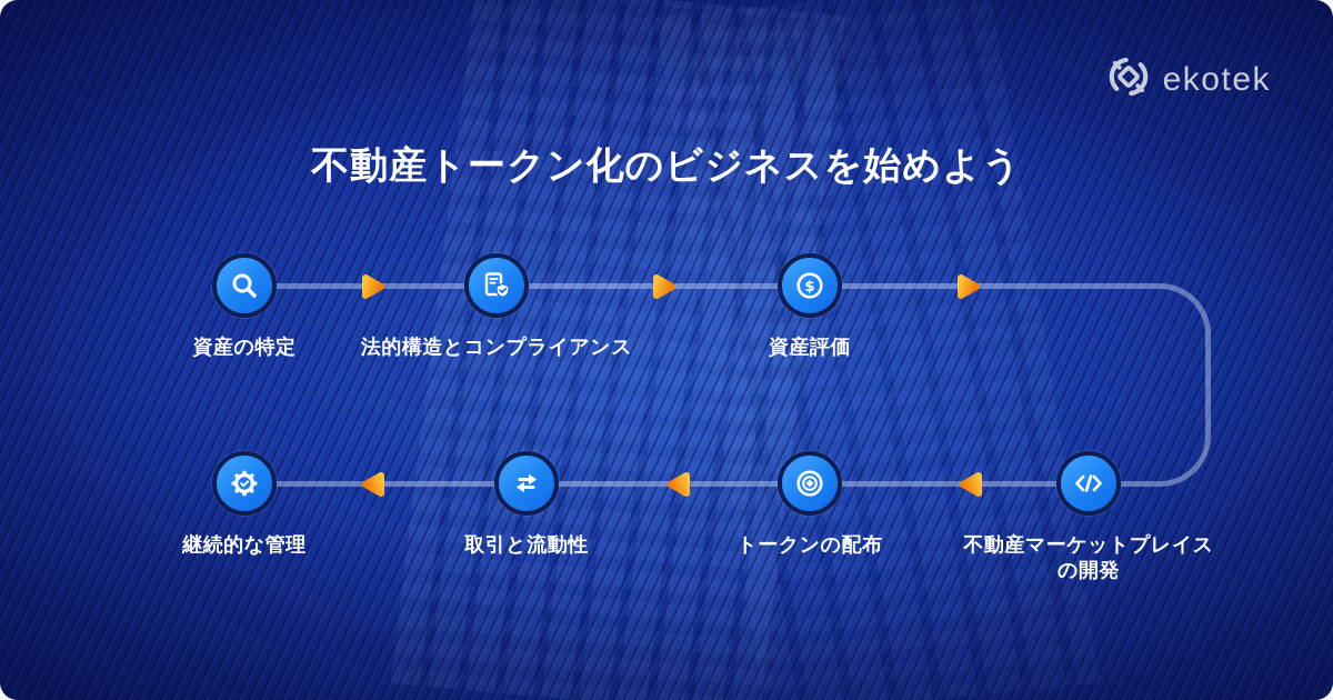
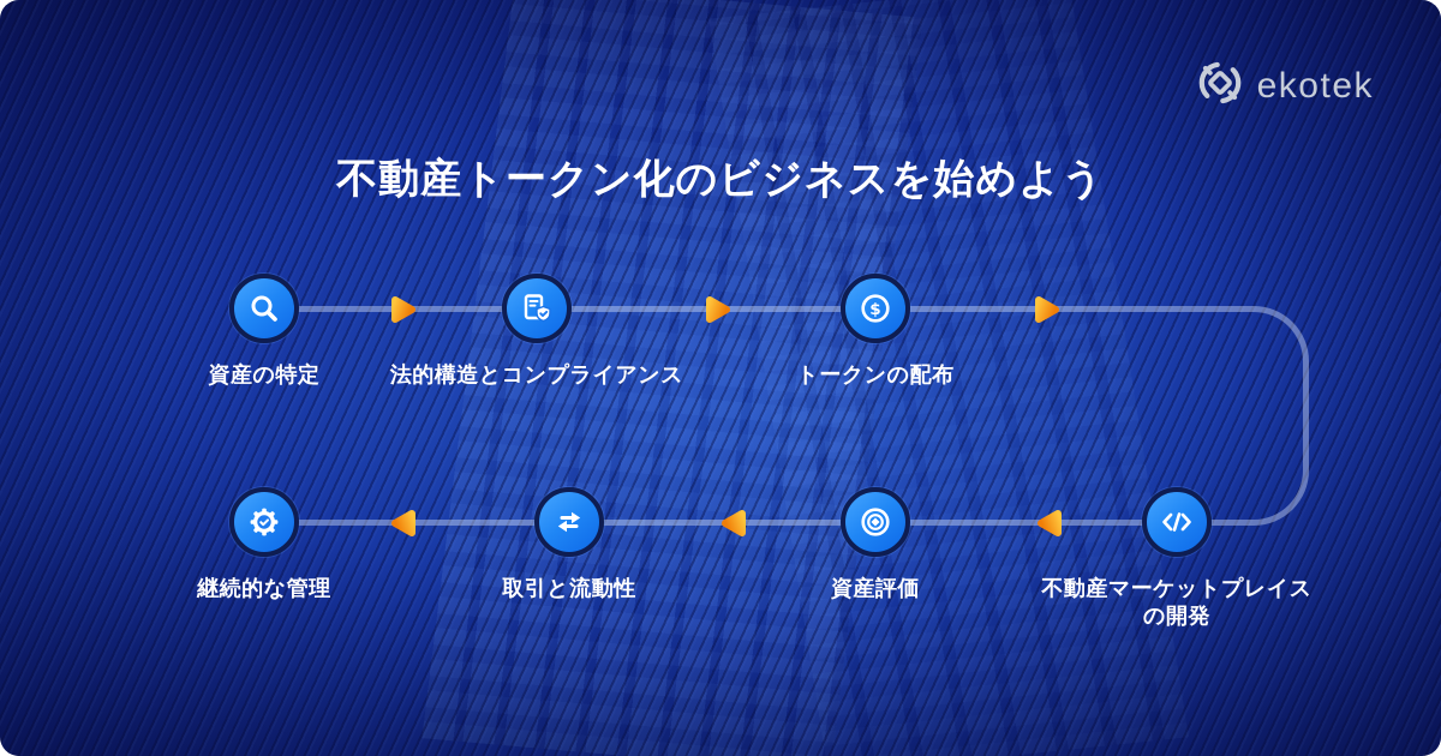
  ekotek
  不動産トークン化のビジネスを始めよう
  資産の特定
  法的構造とコンプライアンス
  $
- 資産評価
+ トークンの配布
  不動産マーケットプレイス
  の開発
- トークンの配布
+ 資産評価
  取引と流動性
  継続的な管理
